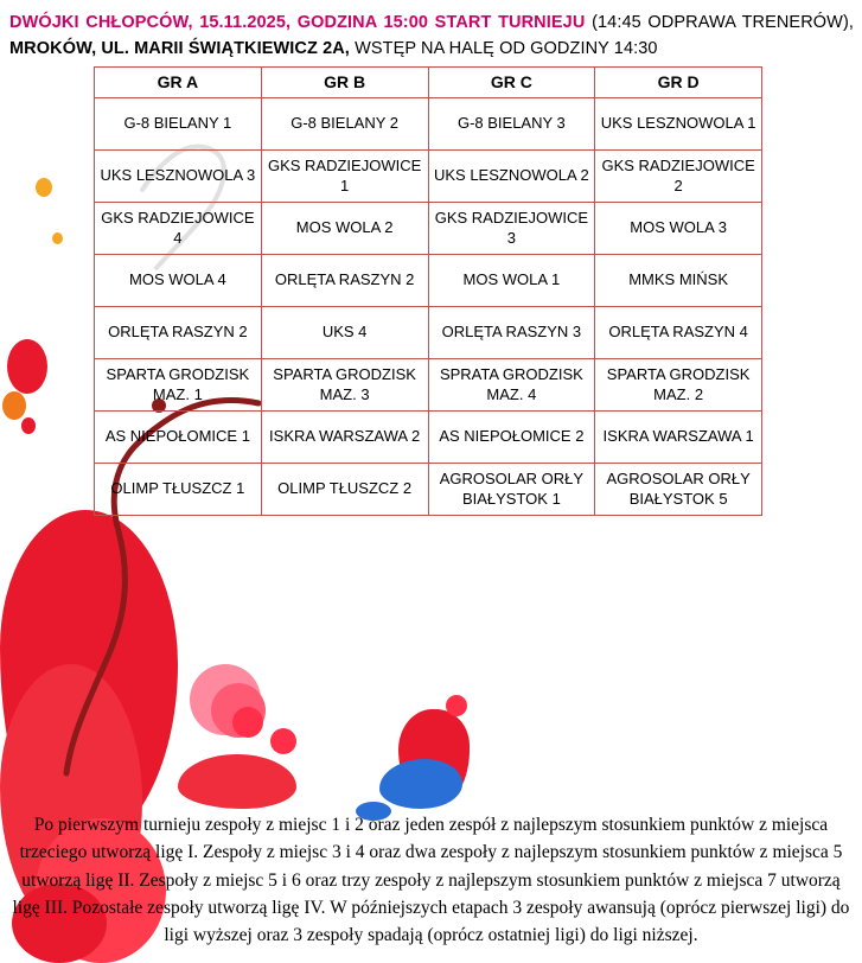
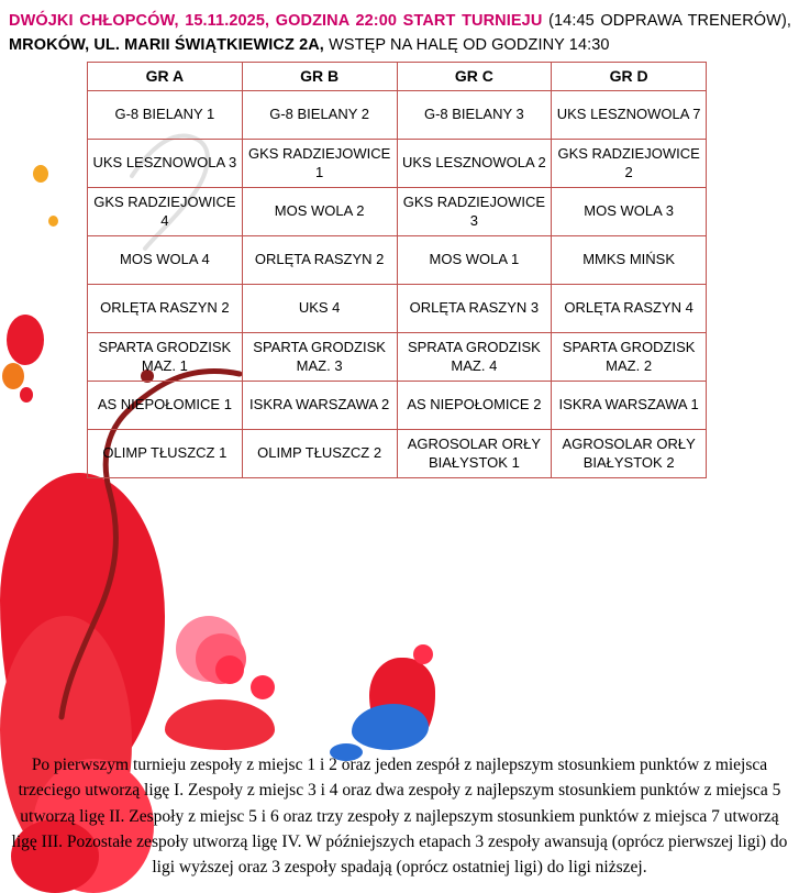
- DWÓJKI CHŁOPCÓW, 15.11.2025, GODZINA 15:00 START TURNIEJU (14:45 ODPRAWA TRENERÓW), MROKÓW, UL. MARII ŚWIĄTKIEWICZ 2A, WSTĘP NA HALĘ OD GODZINY 14:30
+ DWÓJKI CHŁOPCÓW, 15.11.2025, GODZINA 22:00 START TURNIEJU (14:45 ODPRAWA TRENERÓW), MROKÓW, UL. MARII ŚWIĄTKIEWICZ 2A, WSTĘP NA HALĘ OD GODZINY 14:30
  GR A	GR B	GR C	GR D
- G-8 BIELANY 1	G-8 BIELANY 2	G-8 BIELANY 3	UKS LESZNOWOLA 1
+ G-8 BIELANY 1	G-8 BIELANY 2	G-8 BIELANY 3	UKS LESZNOWOLA 7
  UKS LESZNOWOLA 3	GKS RADZIEJOWICE 1	UKS LESZNOWOLA 2	GKS RADZIEJOWICE 2
  GKS RADZIEJOWICE 4	MOS WOLA 2	GKS RADZIEJOWICE 3	MOS WOLA 3
  MOS WOLA 4	ORLĘTA RASZYN 2	MOS WOLA 1	MMKS MIŃSK
  ORLĘTA RASZYN 2	UKS 4	ORLĘTA RASZYN 3	ORLĘTA RASZYN 4
  SPARTA GRODZISK MAZ. 1	SPARTA GRODZISK MAZ. 3	SPRATA GRODZISK MAZ. 4	SPARTA GRODZISK MAZ. 2
  AS NIEPOŁOMICE 1	ISKRA WARSZAWA 2	AS NIEPOŁOMICE 2	ISKRA WARSZAWA 1
- OLIMP TŁUSZCZ 1	OLIMP TŁUSZCZ 2	AGROSOLAR ORŁY BIAŁYSTOK 1	AGROSOLAR ORŁY BIAŁYSTOK 5
+ OLIMP TŁUSZCZ 1	OLIMP TŁUSZCZ 2	AGROSOLAR ORŁY BIAŁYSTOK 1	AGROSOLAR ORŁY BIAŁYSTOK 2
  Po pierwszym turnieju zespoły z miejsc 1 i 2 oraz jeden zespół z najlepszym stosunkiem punktów z miejsca trzeciego utworzą ligę I. Zespoły z miejsc 3 i 4 oraz dwa zespoły z najlepszym stosunkiem punktów z miejsca 5 utworzą ligę II. Zespoły z miejsc 5 i 6 oraz trzy zespoły z najlepszym stosunkiem punktów z miejsca 7 utworzą ligę III. Pozostałe zespoły utworzą ligę IV. W późniejszych etapach 3 zespoły awansują (oprócz pierwszej ligi) do ligi wyższej oraz 3 zespoły spadają (oprócz ostatniej ligi) do ligi niższej.
